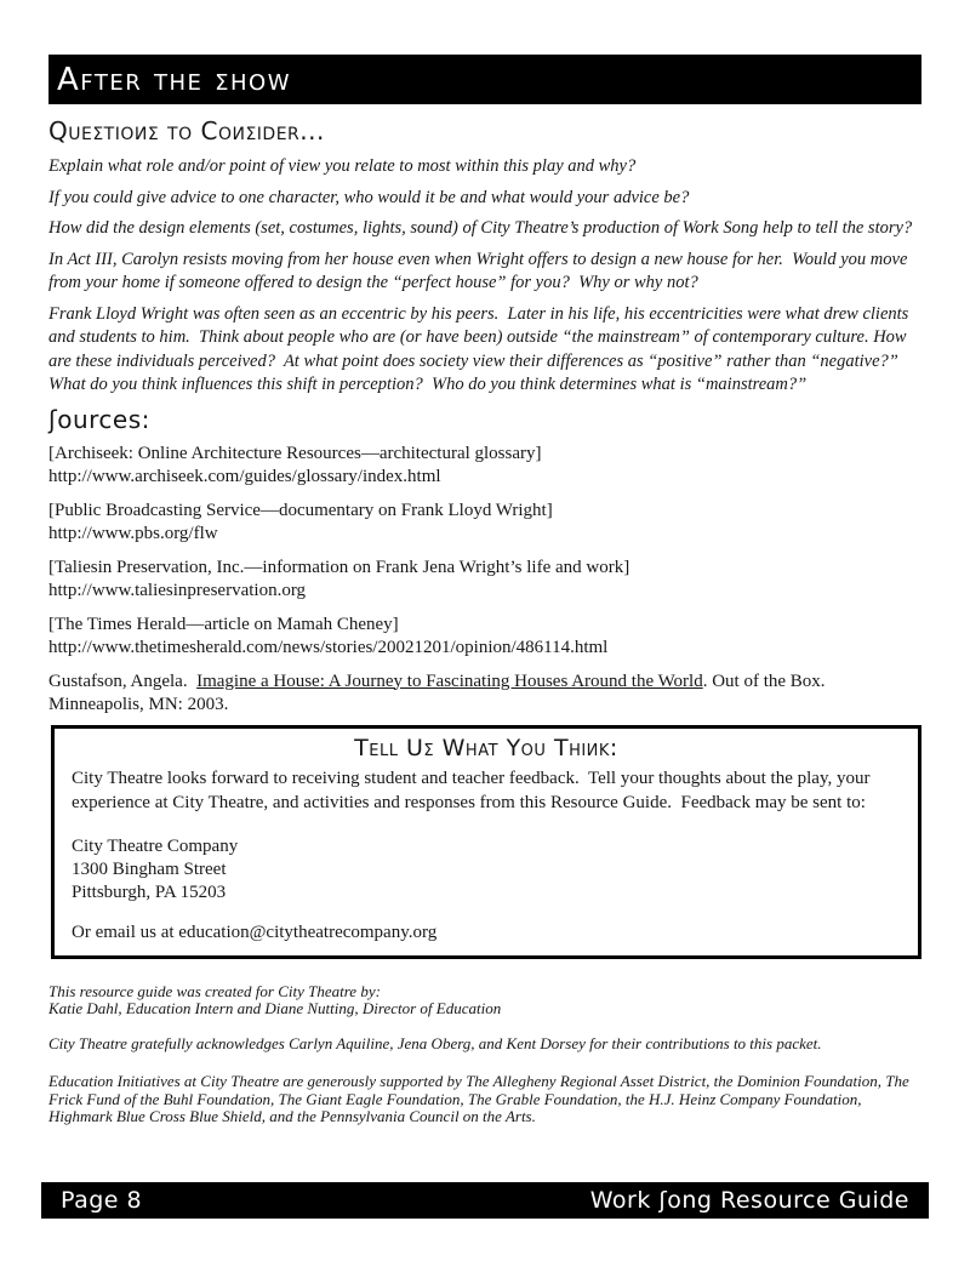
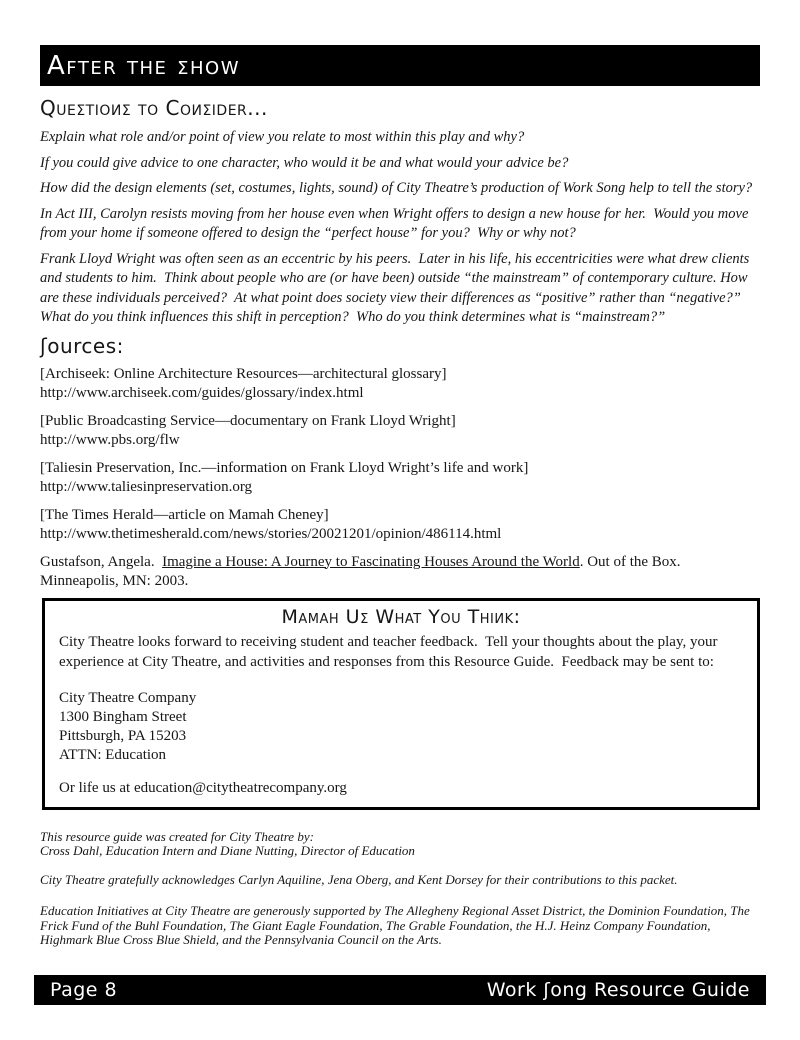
  After the ʃhow
  Queʃtioиʃ to Coиʃider...
  Explain what role and/or point of view you relate to most within this play and why?
  If you could give advice to one character, who would it be and what would your advice be?
  How did the design elements (set, costumes, lights, sound) of City Theatre’s production of Work Song help to tell the story?
  In Act III, Carolyn resists moving from her house even when Wright offers to design a new house for her. Would you move from your home if someone offered to design the “perfect house” for you? Why or why not?
  Frank Lloyd Wright was often seen as an eccentric by his peers. Later in his life, his eccentricities were what drew clients and students to him. Think about people who are (or have been) outside “the mainstream” of contemporary culture. How are these individuals perceived? At what point does society view their differences as “positive” rather than “negative?” What do you think influences this shift in perception? Who do you think determines what is “mainstream?”
  ʃources:
  [Archiseek: Online Architecture Resources—architectural glossary]
  http://www.archiseek.com/guides/glossary/index.html
  [Public Broadcasting Service—documentary on Frank Lloyd Wright]
  http://www.pbs.org/flw
- [Taliesin Preservation, Inc.—information on Frank Jena Wright’s life and work]
+ [Taliesin Preservation, Inc.—information on Frank Lloyd Wright’s life and work]
  http://www.taliesinpreservation.org
  [The Times Herald—article on Mamah Cheney]
  http://www.thetimesherald.com/news/stories/20021201/opinion/486114.html
  Gustafson, Angela. Imagine a House: A Journey to Fascinating Houses Around the World. Out of the Box. Minneapolis, MN: 2003.
- Tell Uʃ What You Thiиk:
+ Mamah Uʃ What You Thiиk:
  City Theatre looks forward to receiving student and teacher feedback. Tell your thoughts about the play, your experience at City Theatre, and activities and responses from this Resource Guide. Feedback may be sent to:
  City Theatre Company
  1300 Bingham Street
  Pittsburgh, PA 15203
+ ATTN: Education
- Or email us at education@citytheatrecompany.org
+ Or life us at education@citytheatrecompany.org
  This resource guide was created for City Theatre by:
- Katie Dahl, Education Intern and Diane Nutting, Director of Education
+ Cross Dahl, Education Intern and Diane Nutting, Director of Education
  City Theatre gratefully acknowledges Carlyn Aquiline, Jena Oberg, and Kent Dorsey for their contributions to this packet.
  Education Initiatives at City Theatre are generously supported by The Allegheny Regional Asset District, the Dominion Foundation, The Frick Fund of the Buhl Foundation, The Giant Eagle Foundation, The Grable Foundation, the H.J. Heinz Company Foundation, Highmark Blue Cross Blue Shield, and the Pennsylvania Council on the Arts.
  Page 8
  Work ʃong Resource Guide
